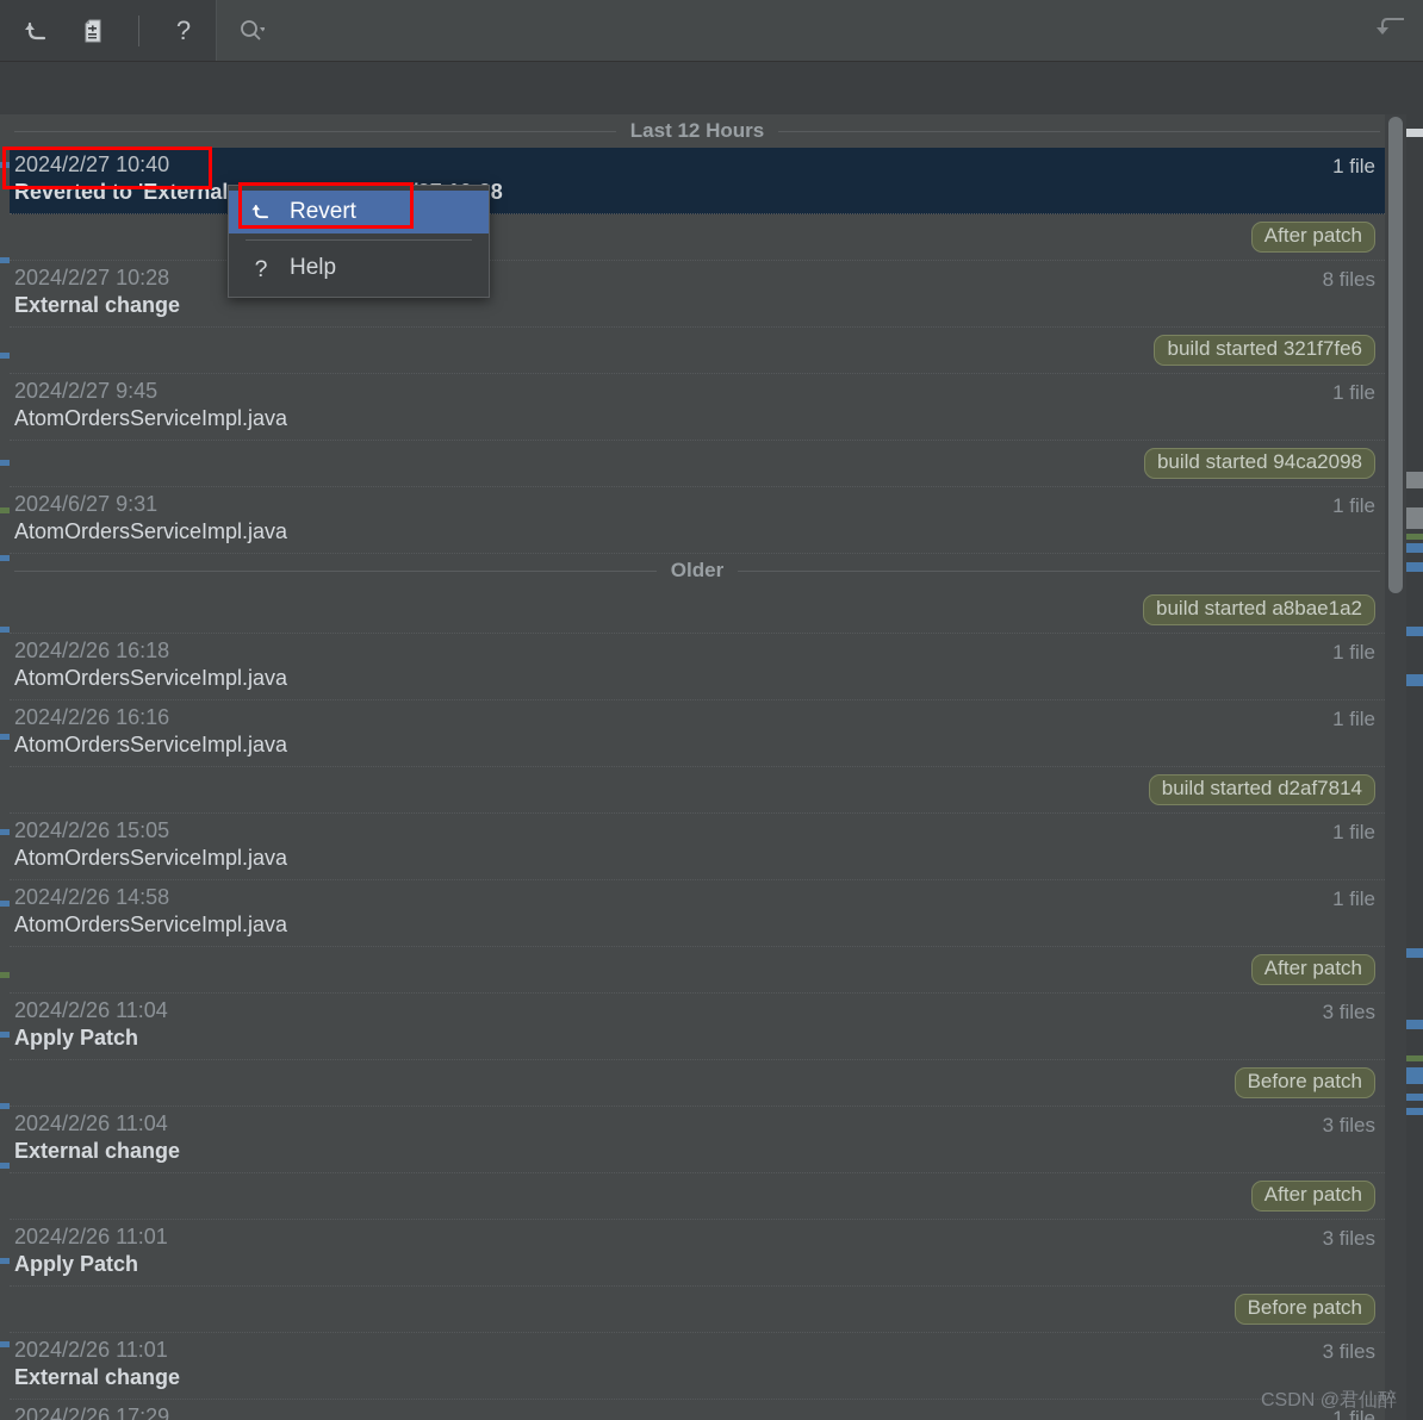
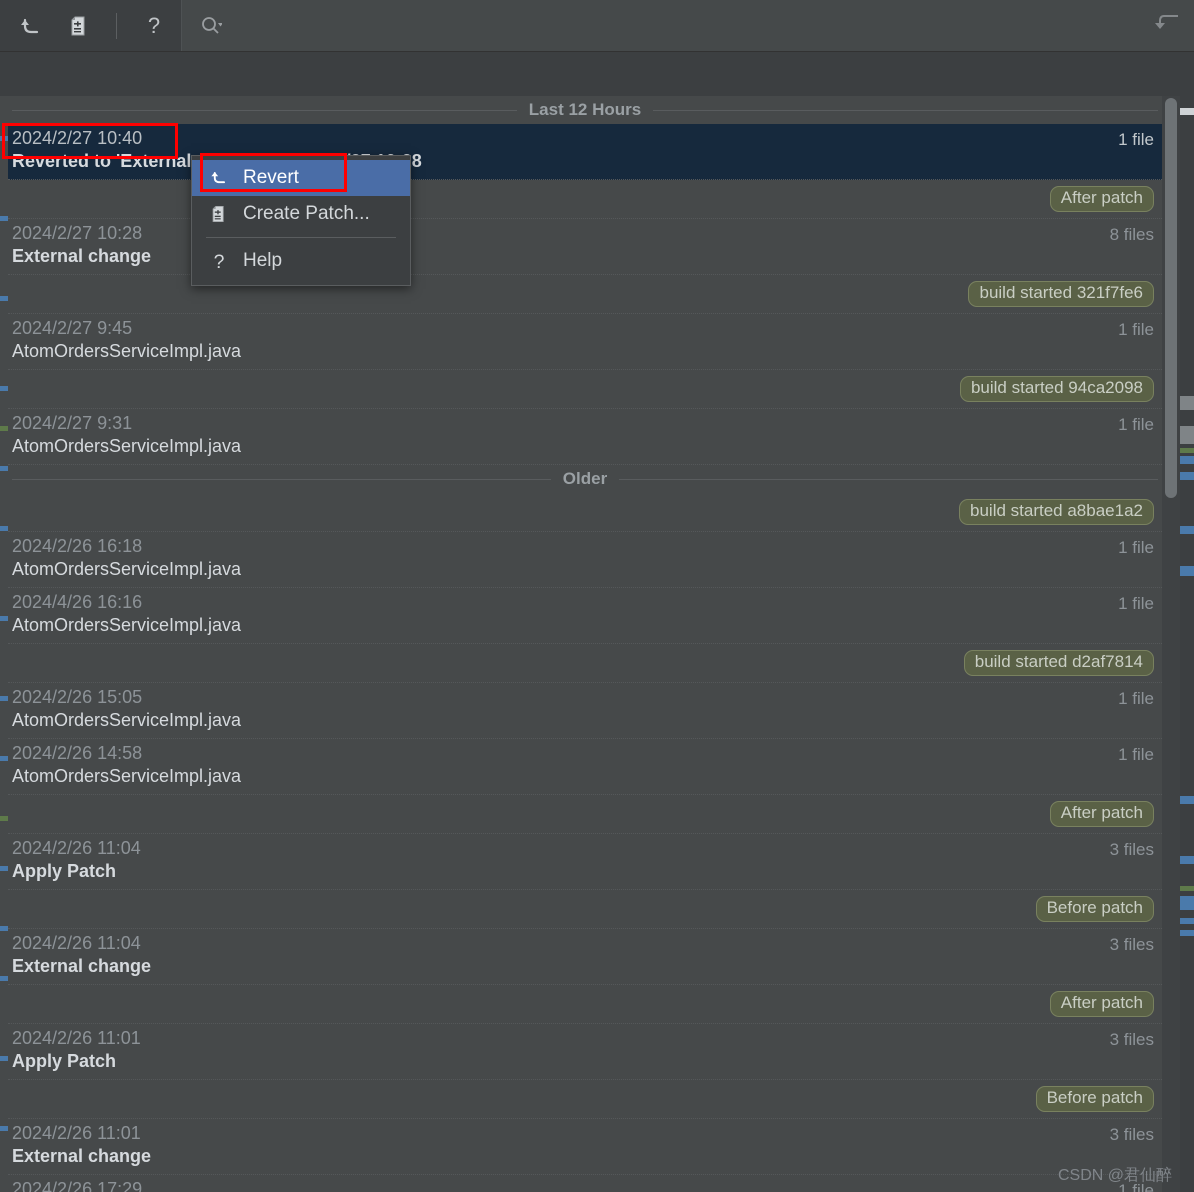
  ?
  Last 12 Hours
  2024/2/27 10:40
  1 file
  After patch
  2024/2/27 10:28
  8 files
  External change
  build started 321f7fe6
  2024/2/27 9:45
  1 file
  AtomOrdersServiceImpl.java
  build started 94ca2098
- 2024/6/27 9:31
+ 2024/2/27 9:31
  1 file
  AtomOrdersServiceImpl.java
  Older
  build started a8bae1a2
  2024/2/26 16:18
  1 file
  AtomOrdersServiceImpl.java
- 2024/2/26 16:16
+ 2024/4/26 16:16
  1 file
  AtomOrdersServiceImpl.java
  build started d2af7814
  2024/2/26 15:05
  1 file
  AtomOrdersServiceImpl.java
  2024/2/26 14:58
  1 file
  AtomOrdersServiceImpl.java
  After patch
  2024/2/26 11:04
  3 files
  Apply Patch
  Before patch
  2024/2/26 11:04
  3 files
  External change
  After patch
  2024/2/26 11:01
  3 files
  Apply Patch
  Before patch
  2024/2/26 11:01
  3 files
  External change
  2024/2/26 17:29
  1 file
  Revert
+ Create Patch...
  ?
  Help
  CSDN @君仙醉
